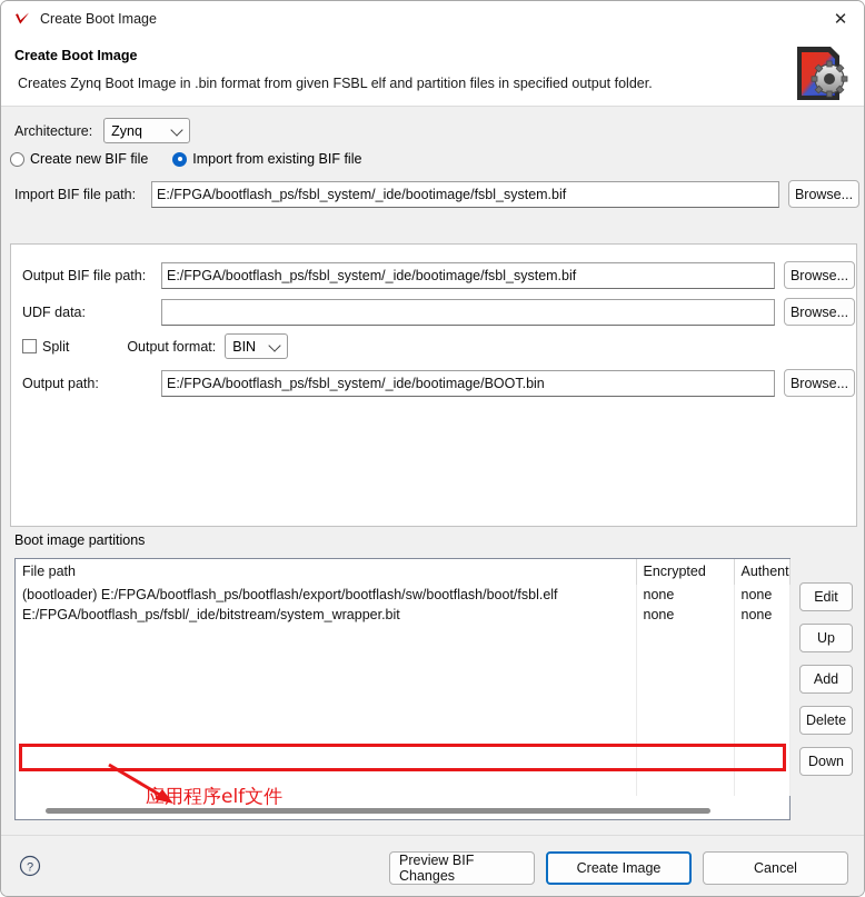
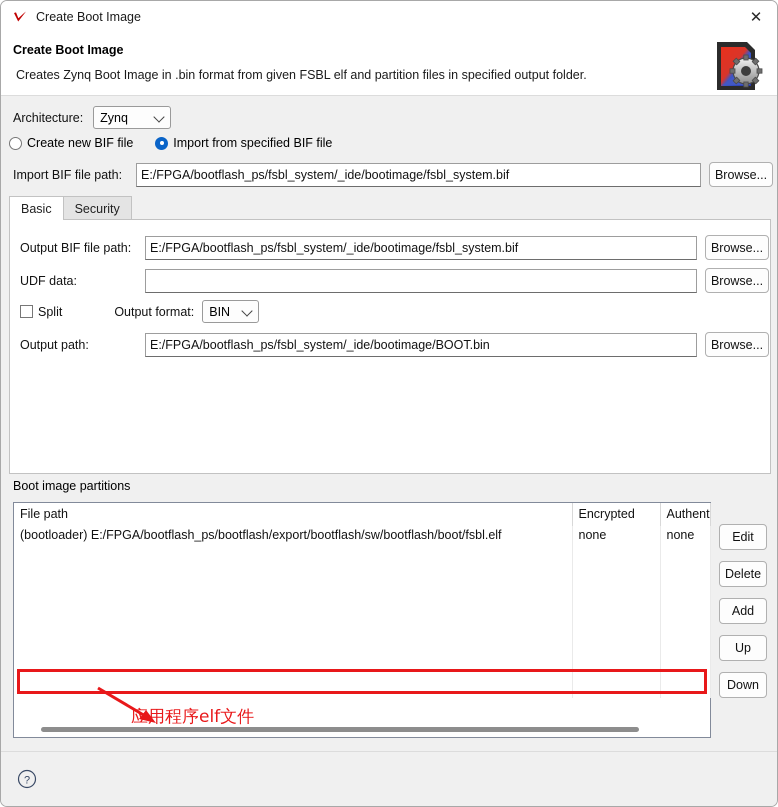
  Create Boot Image
  ✕
  Create Boot Image
  Creates Zynq Boot Image in .bin format from given FSBL elf and partition files in specified output folder.
  Architecture:
  Zynq
  Create new BIF file
- Import from existing BIF file
+ Import from specified BIF file
  Import BIF file path:
  E:/FPGA/bootflash_ps/fsbl_system/_ide/bootimage/fsbl_system.bif
  Browse...
+ Basic
+ Security
  Output BIF file path:
  E:/FPGA/bootflash_ps/fsbl_system/_ide/bootimage/fsbl_system.bif
  Browse...
  UDF data:
  Browse...
  Split
  Output format:
  BIN
  Output path:
  E:/FPGA/bootflash_ps/fsbl_system/_ide/bootimage/BOOT.bin
  Browse...
  Boot image partitions
  File path	Encrypted	Authent
  (bootloader) E:/FPGA/bootflash_ps/bootflash/export/bootflash/sw/bootflash/boot/fsbl.elf	none	none
- E:/FPGA/bootflash_ps/fsbl/_ide/bitstream/system_wrapper.bit	none	none
  Edit
- Up
+ Delete
  Add
- Delete
+ Up
  Down
  应用程序elf文件
  ?
- Preview BIF Changes
- Create Image
- Cancel
